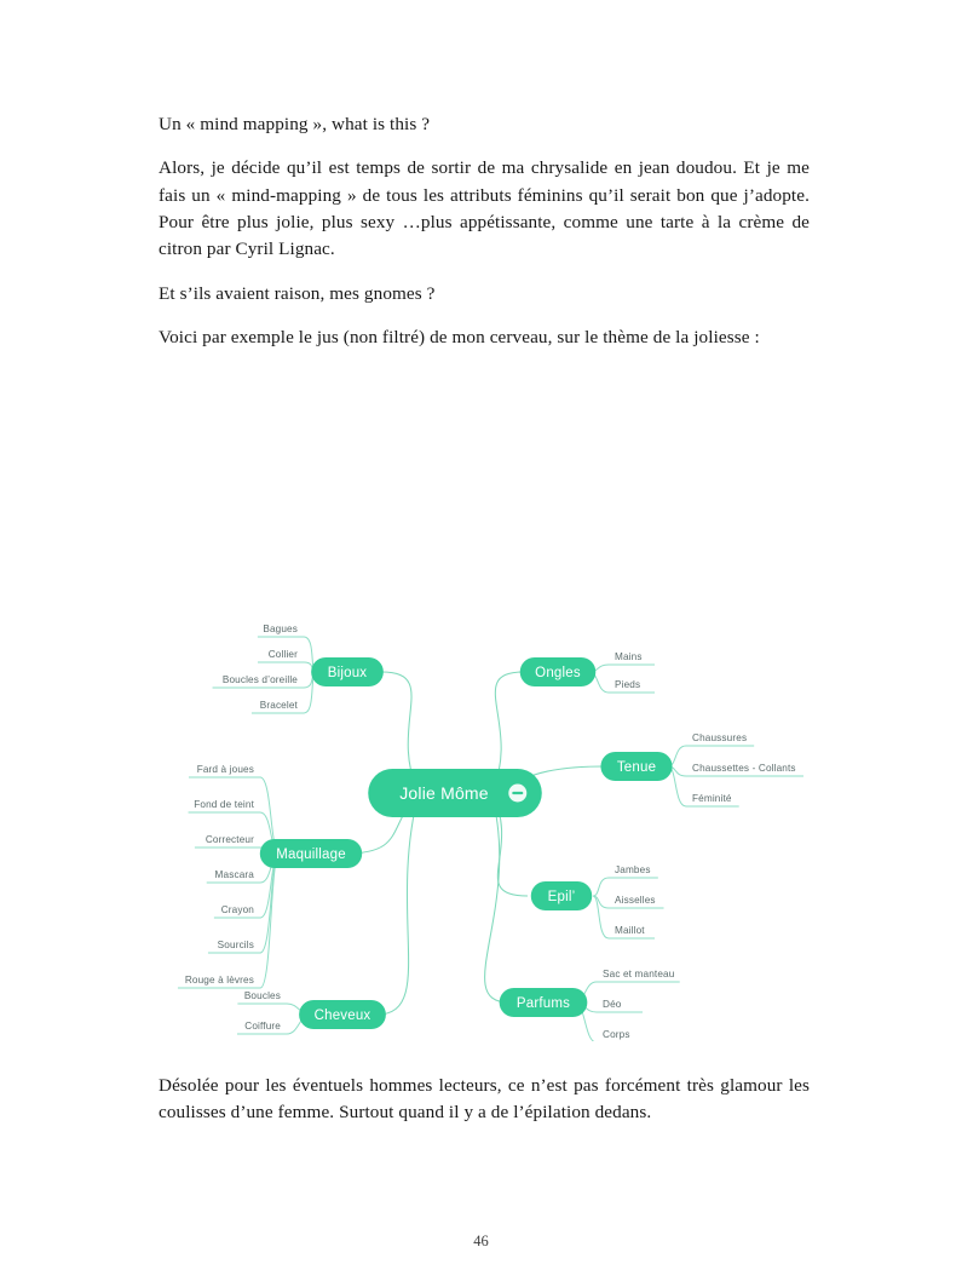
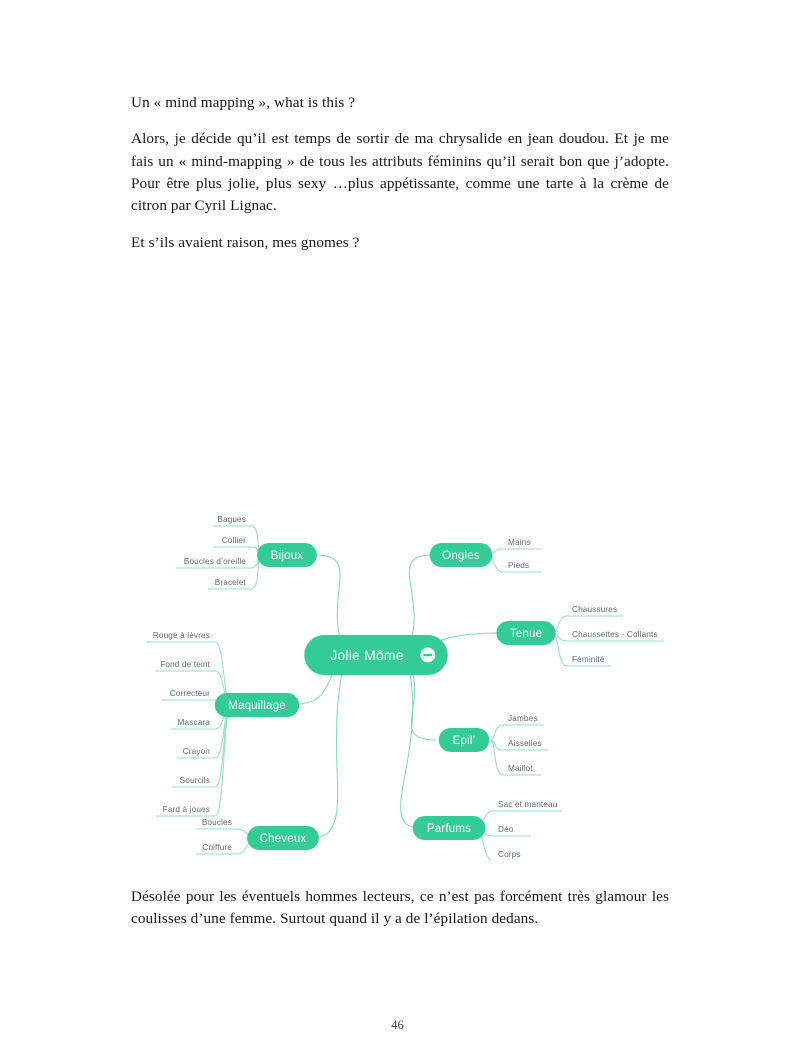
  Un « mind mapping », what is this ?
  Alors, je décide qu’il est temps de sortir de ma chrysalide en jean doudou. Et je me fais un « mind-mapping » de tous les attributs féminins qu’il serait bon que j’adopte. Pour être plus jolie, plus sexy …plus appétissante, comme une tarte à la crème de citron par Cyril Lignac.
  Et s’ils avaient raison, mes gnomes ?
- Voici par exemple le jus (non filtré) de mon cerveau, sur le thème de la joliesse :
  Bagues
  Collier
  Boucles d’oreille
  Bracelet
  Bijoux
- Fard à joues
+ Rouge à lèvres
  Fond de teint
  Correcteur
  Mascara
  Crayon
  Sourcils
- Rouge à lèvres
+ Fard à joues
  Maquillage
  Boucles
  Coiffure
  Cheveux
  Mains
  Pieds
  Ongles
  Chaussures
  Chaussettes - Collants
  Féminité
  Tenue
  Jambes
  Aisselles
  Maillot
  Epil’
  Sac et manteau
  Déo
  Corps
  Parfums
  Jolie Môme
  Désolée pour les éventuels hommes lecteurs, ce n’est pas forcément très glamour les coulisses d’une femme. Surtout quand il y a de l’épilation dedans.
  46
